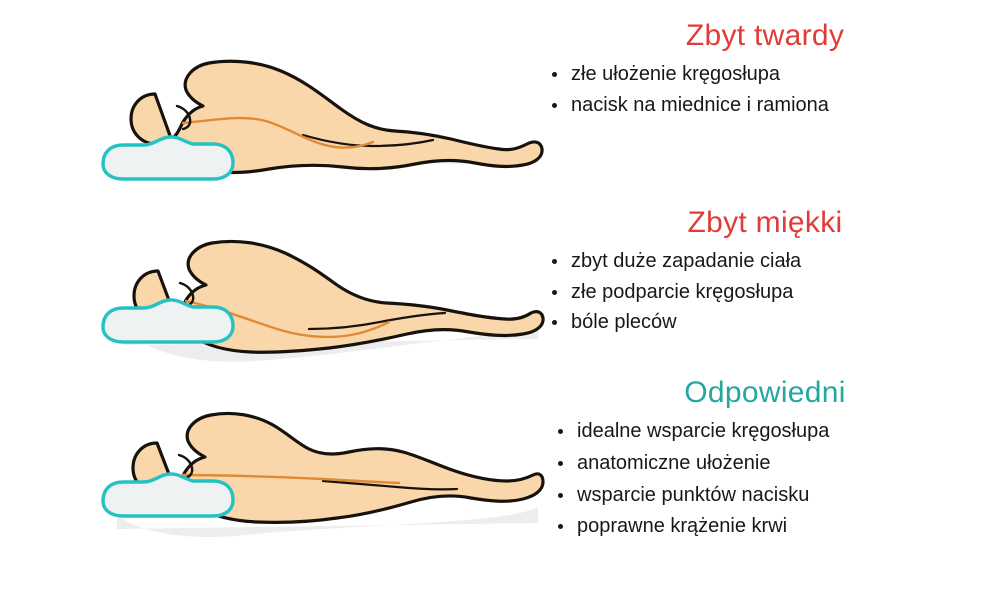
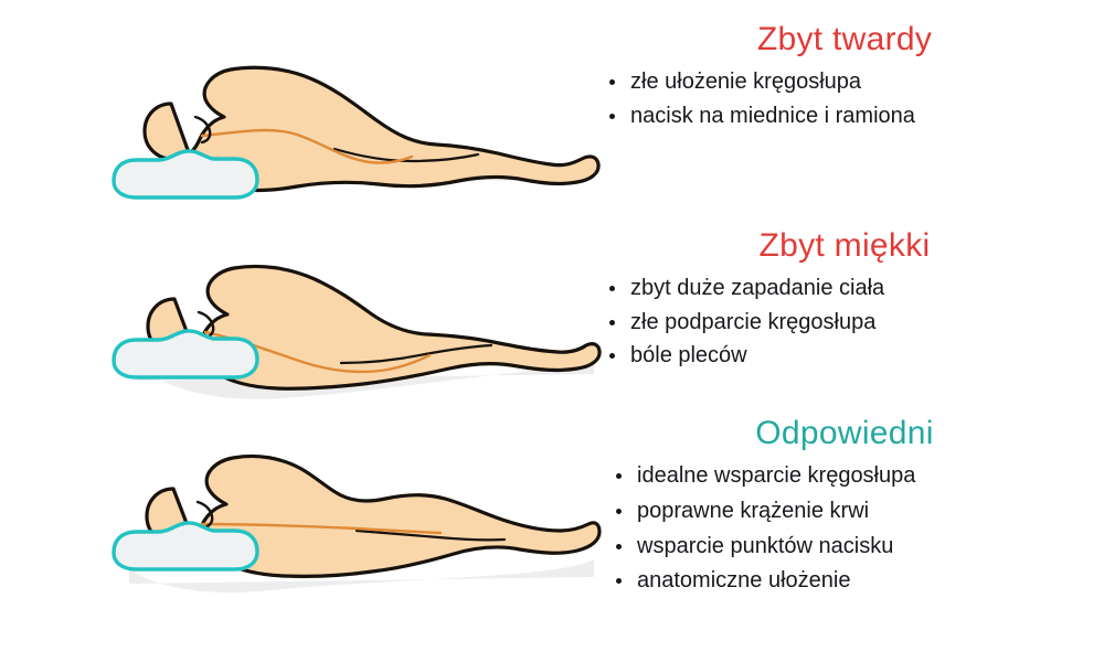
  Zbyt twardy
  złe ułożenie kręgosłupa
  nacisk na miednice i ramiona
  Zbyt miękki
  zbyt duże zapadanie ciała
  złe podparcie kręgosłupa
  bóle pleców
  Odpowiedni
  idealne wsparcie kręgosłupa
- anatomiczne ułożenie
+ poprawne krążenie krwi
  wsparcie punktów nacisku
- poprawne krążenie krwi
+ anatomiczne ułożenie
